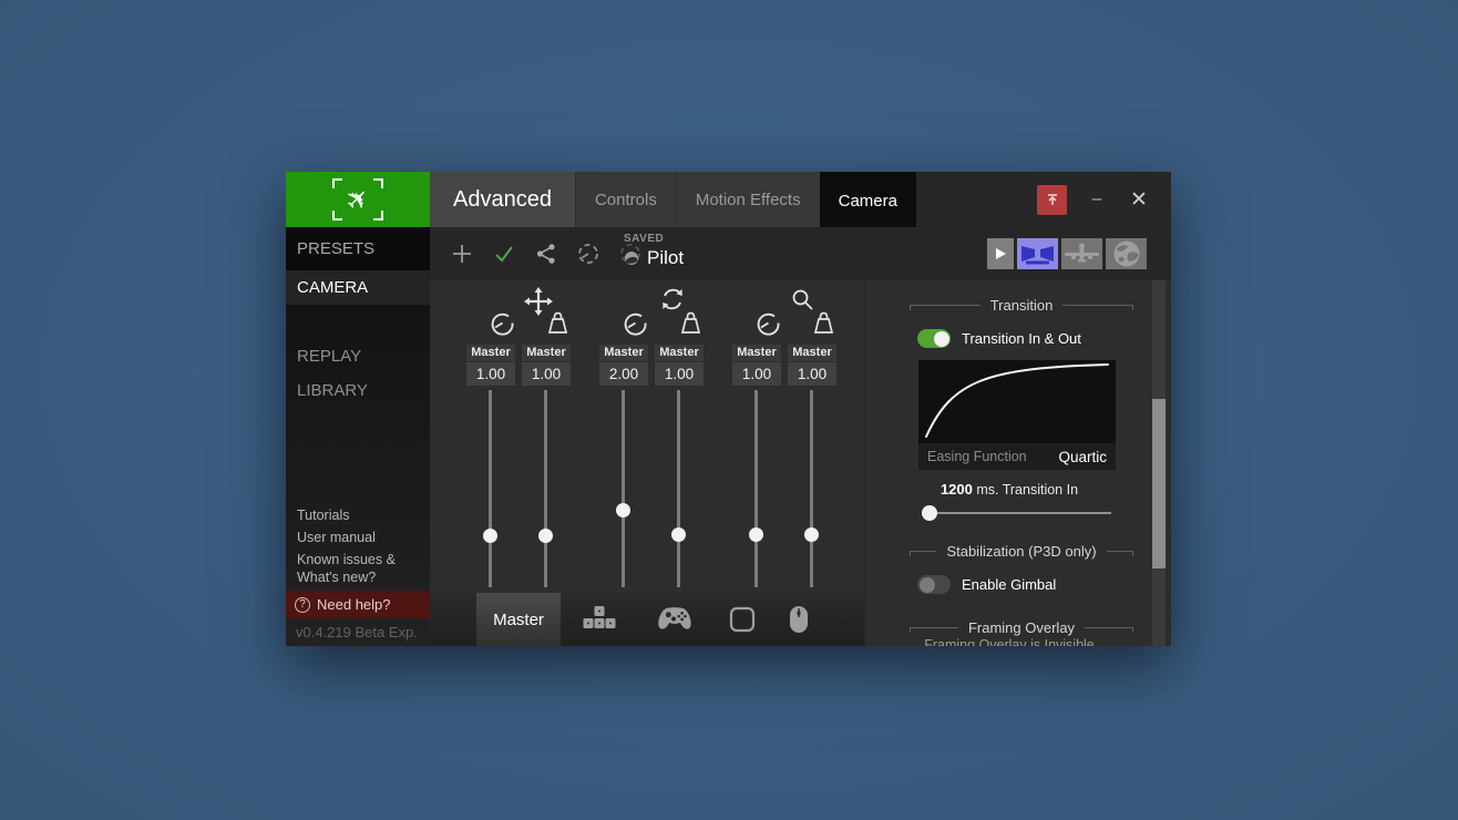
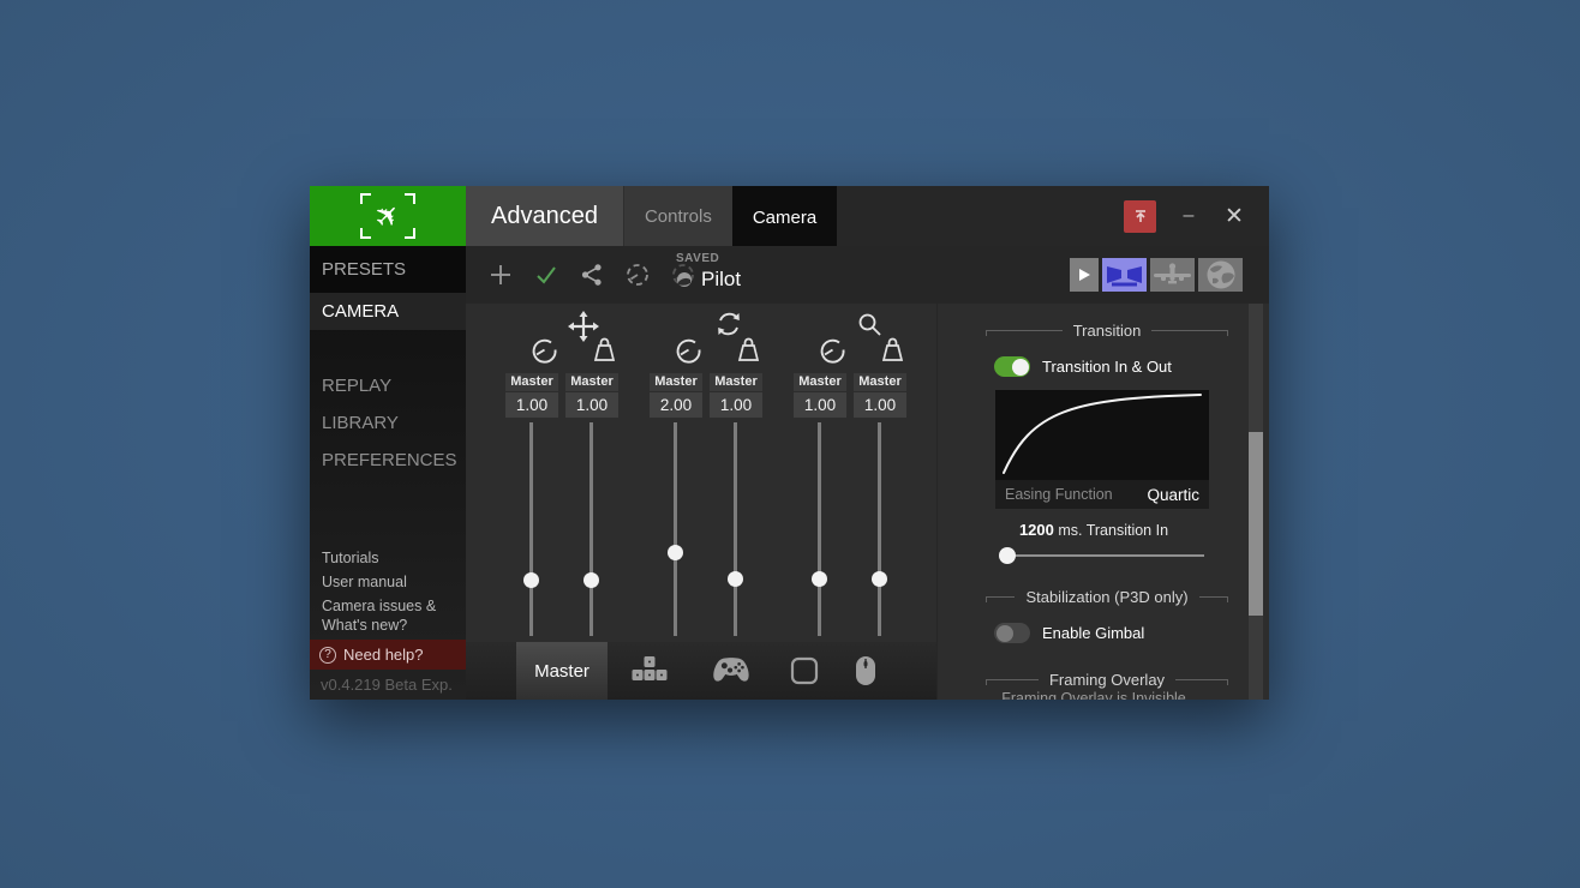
  Advanced
  Controls
- Motion Effects
  Camera
  –
  ✕
  PRESETS
  CAMERA
  REPLAY
  LIBRARY
+ PREFERENCES
  Tutorials
  User manual
- Known issues & What's new?
+ Camera issues & What's new?
  ?
  Need help?
  v0.4.219 Beta Exp.
  SAVED
  Pilot
  Master
  1.00
  Master
  1.00
  Master
  2.00
  Master
  1.00
  Master
  1.00
  Master
  1.00
  Master
  Transition
  Transition In & Out
  Easing Function
  Quartic
  1200 ms. Transition In
  Stabilization (P3D only)
  Enable Gimbal
  Framing Overlay
  Framing Overlay is Invisible
